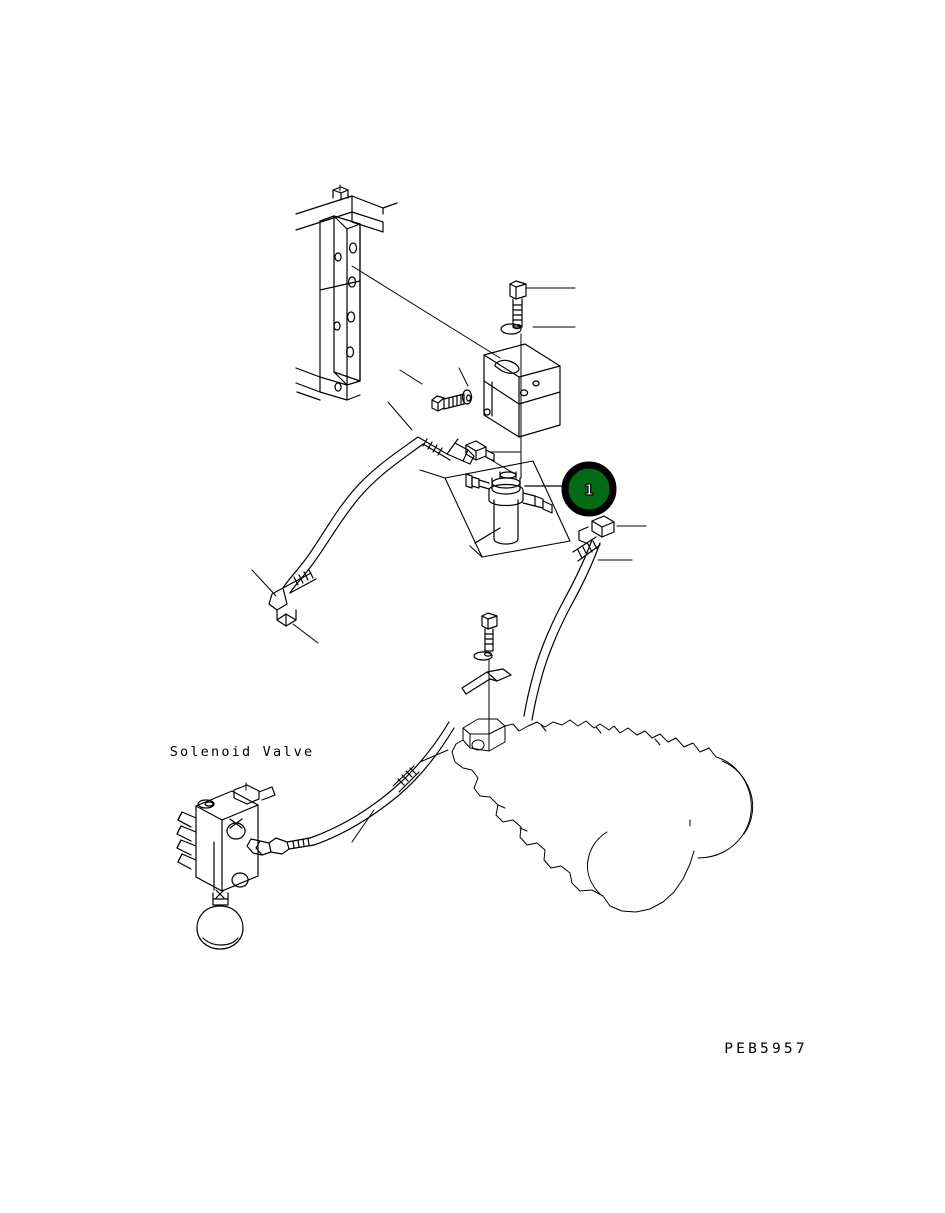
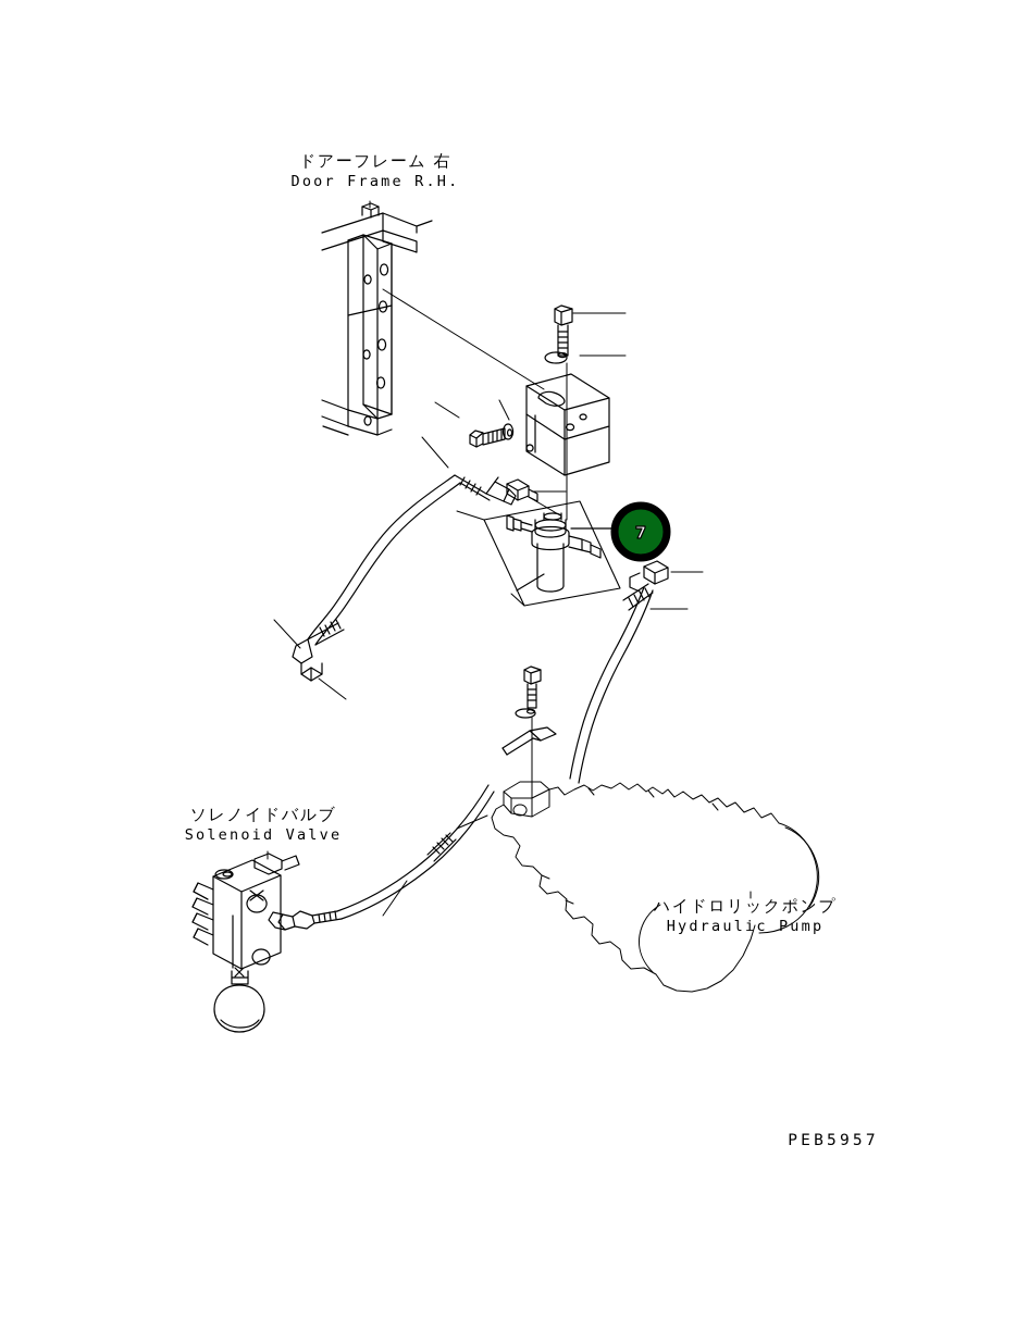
- 1
+ 7
+ ドアーフレーム 右
+ Door Frame R.H.
+ ソレノイドバルブ
  Solenoid Valve
+ ハイドロリックポンプ
+ Hydraulic Pump
  PEB5957
